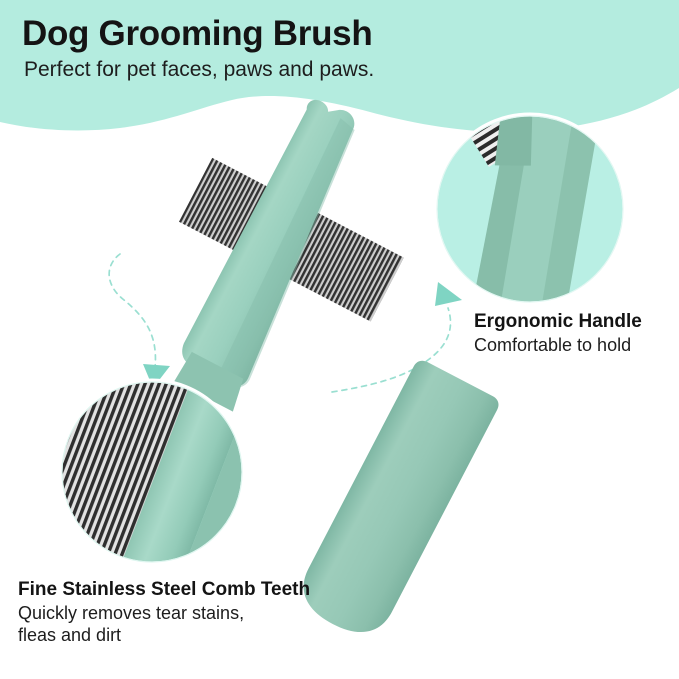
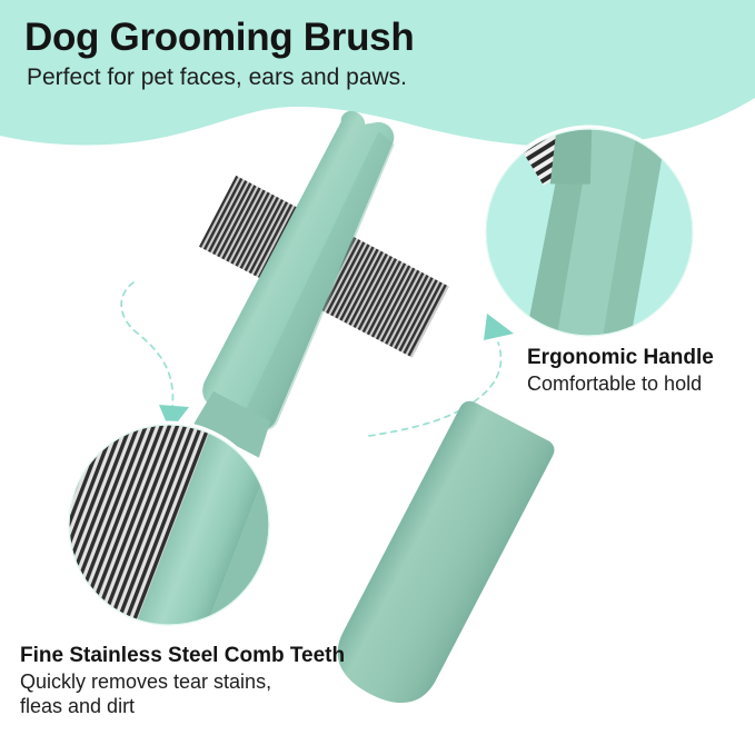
  Dog Grooming Brush
- Perfect for pet faces, paws and paws.
+ Perfect for pet faces, ears and paws.
  Ergonomic Handle
  Comfortable to hold
  Fine Stainless Steel Comb Teeth
  Quickly removes tear stains,
  fleas and dirt
